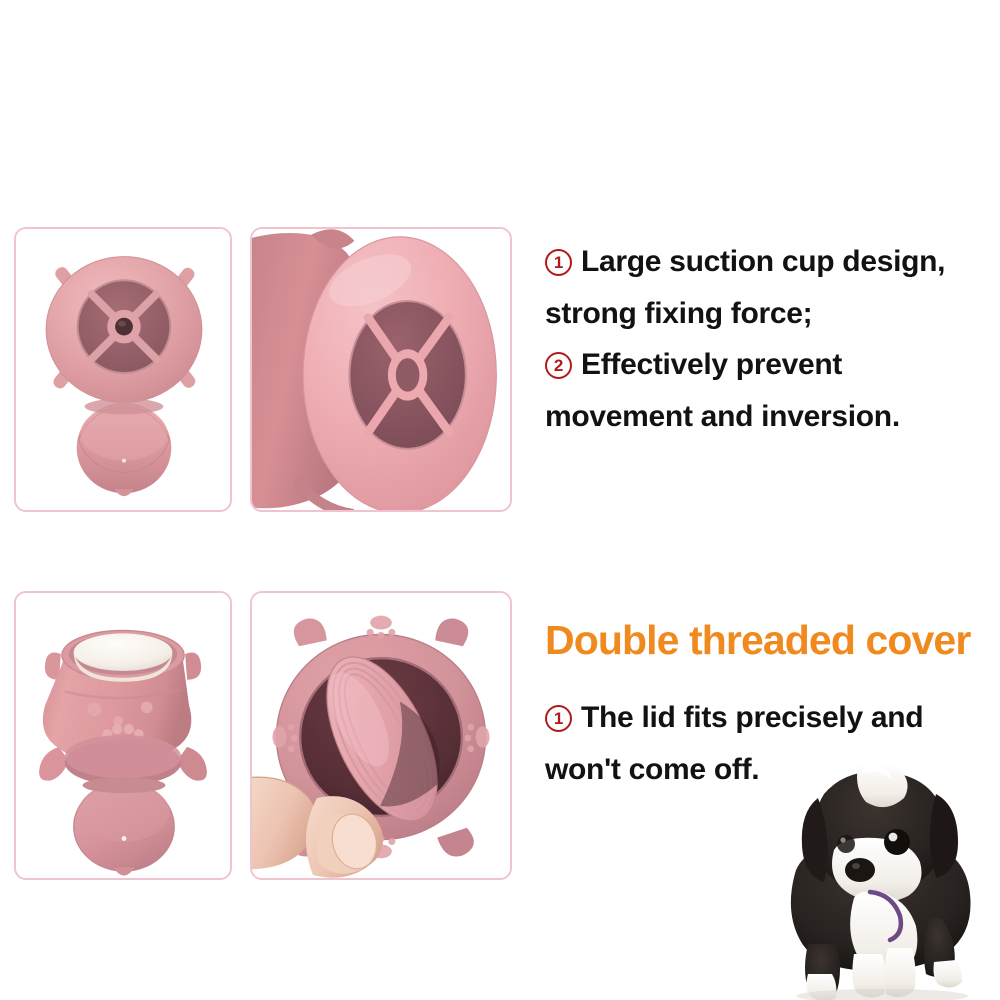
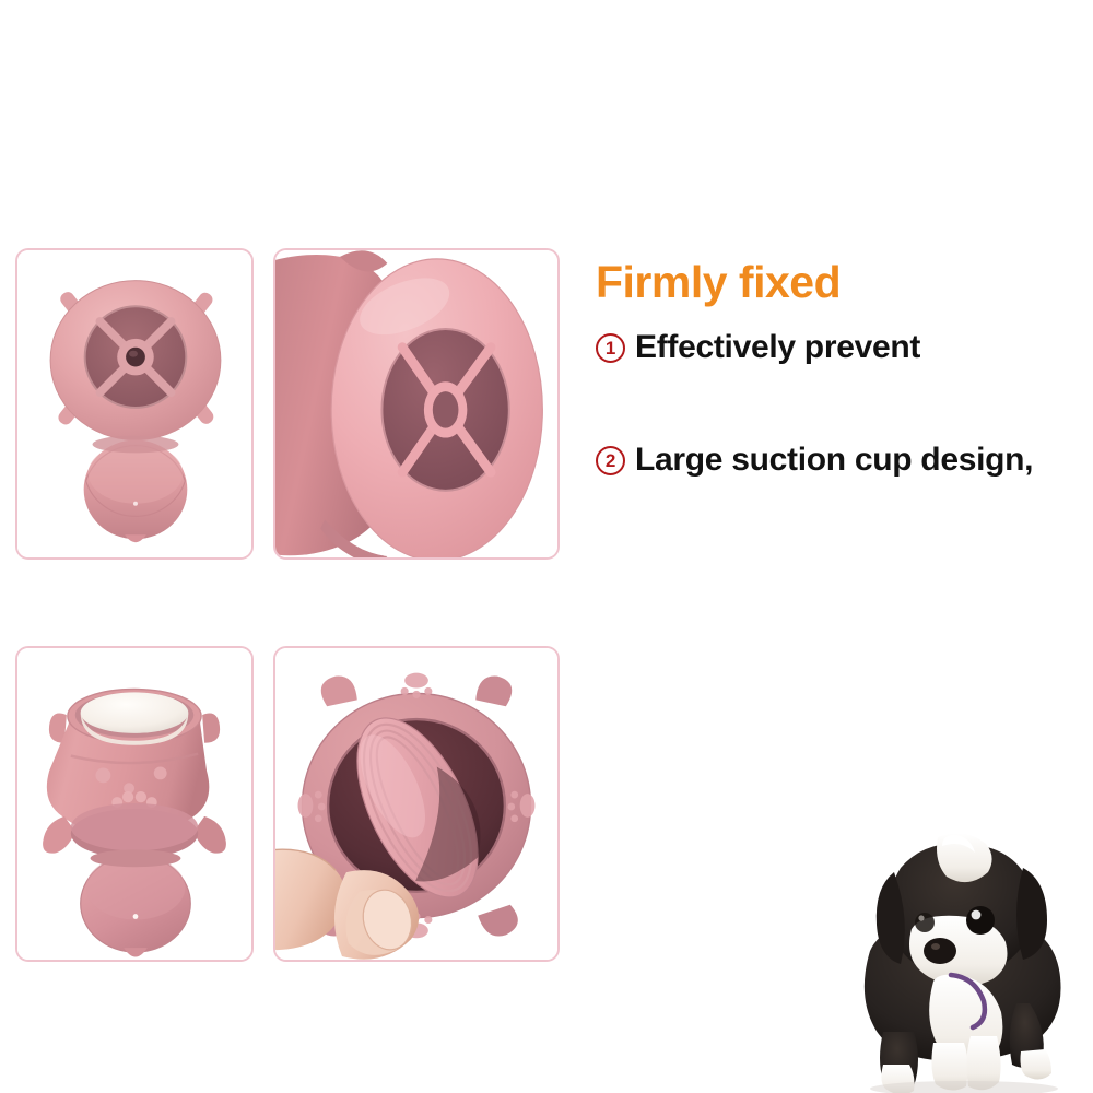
+ Firmly fixed
- 1 Large suction cup design,
+ 1 Effectively prevent
- strong fixing force;
- 2 Effectively prevent
+ 2 Large suction cup design,
- movement and inversion.
- Double threaded cover
- 1 The lid fits precisely and
- won't come off.
